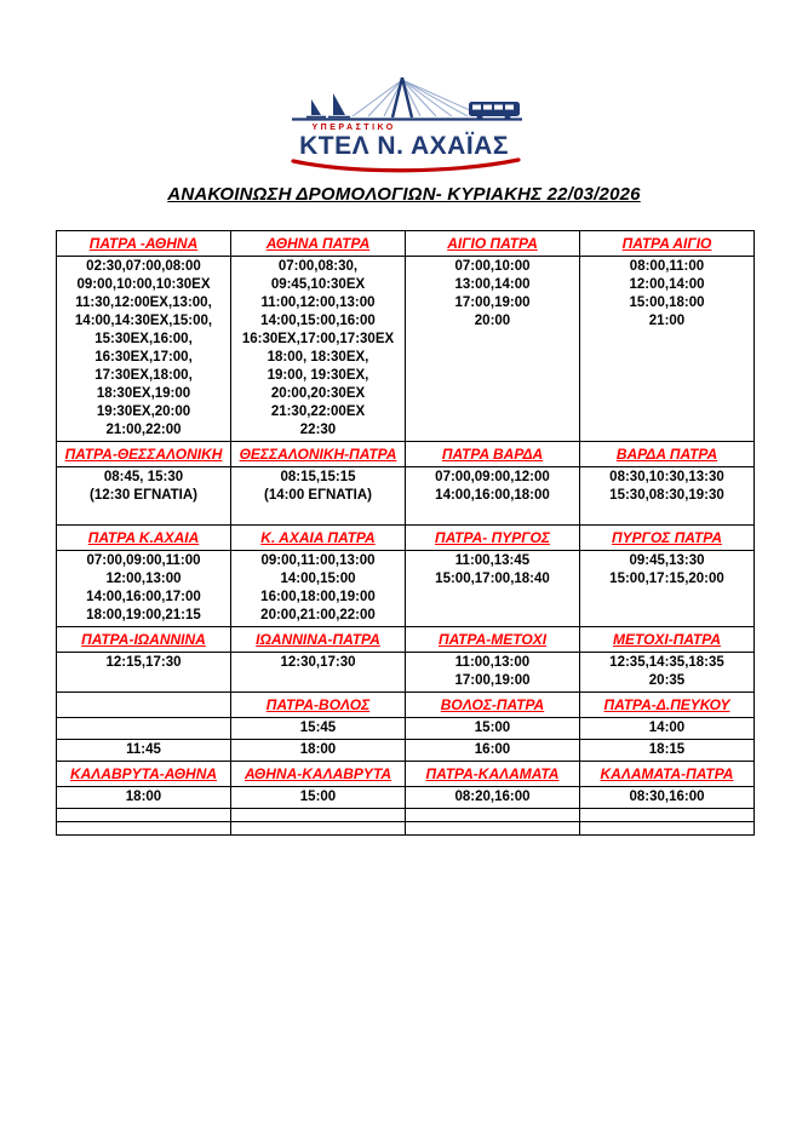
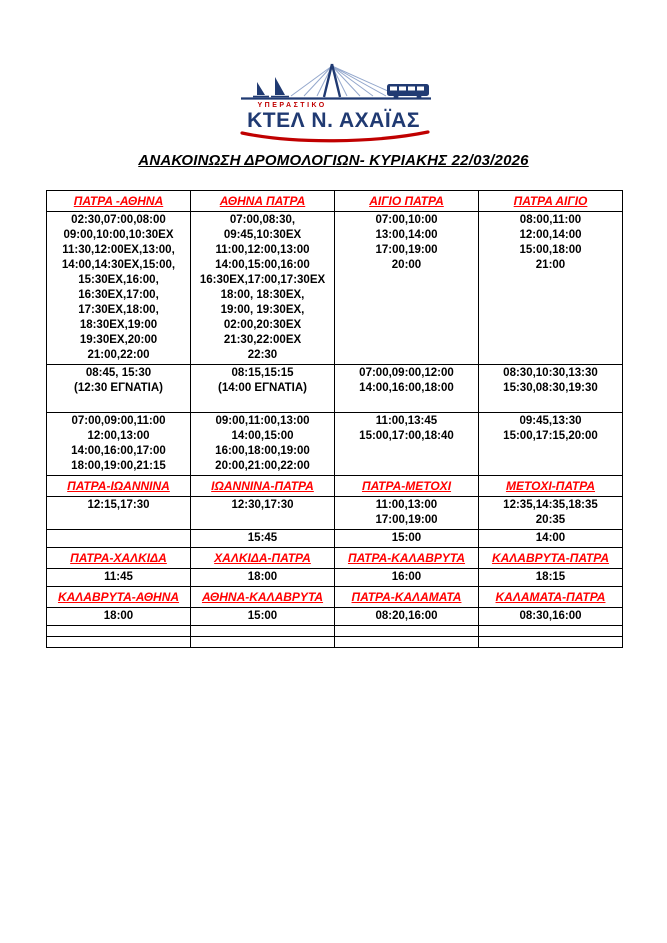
  ΚΤΕΛ Ν. ΑΧΑΪΑΣ
  ΑΝΑΚΟΙΝΩΣΗ ΔΡΟΜΟΛΟΓΙΩΝ- ΚΥΡΙΑΚΗΣ 22/03/2026
  ΠΑΤΡΑ -ΑΘΗΝΑ	ΑΘΗΝΑ ΠΑΤΡΑ	ΑΙΓΙΟ ΠΑΤΡΑ	ΠΑΤΡΑ ΑΙΓΙΟ
- 02:30,07:00,08:0009:00,10:00,10:30EX11:30,12:00EX,13:00,14:00,14:30EX,15:00,15:30EX,16:00,16:30EX,17:00,17:30EX,18:00,18:30EX,19:0019:30EX,20:0021:00,22:00	07:00,08:30,09:45,10:30EX11:00,12:00,13:0014:00,15:00,16:0016:30EX,17:00,17:30EX18:00, 18:30EX,19:00, 19:30EX,20:00,20:30EX21:30,22:00EX22:30	07:00,10:0013:00,14:0017:00,19:0020:00	08:00,11:0012:00,14:0015:00,18:0021:00
+ 02:30,07:00,08:0009:00,10:00,10:30EX11:30,12:00EX,13:00,14:00,14:30EX,15:00,15:30EX,16:00,16:30EX,17:00,17:30EX,18:00,18:30EX,19:0019:30EX,20:0021:00,22:00	07:00,08:30,09:45,10:30EX11:00,12:00,13:0014:00,15:00,16:0016:30EX,17:00,17:30EX18:00, 18:30EX,19:00, 19:30EX,02:00,20:30EX21:30,22:00EX22:30	07:00,10:0013:00,14:0017:00,19:0020:00	08:00,11:0012:00,14:0015:00,18:0021:00
- ΠΑΤΡΑ-ΘΕΣΣΑΛΟΝΙΚΗ	ΘΕΣΣΑΛΟΝΙΚΗ-ΠΑΤΡΑ	ΠΑΤΡΑ ΒΑΡΔΑ	ΒΑΡΔΑ ΠΑΤΡΑ
  08:45, 15:30(12:30 ΕΓΝΑΤΙΑ)	08:15,15:15(14:00 ΕΓΝΑΤΙΑ)	07:00,09:00,12:0014:00,16:00,18:00	08:30,10:30,13:3015:30,08:30,19:30
- ΠΑΤΡΑ Κ.ΑΧΑΙΑ	Κ. ΑΧΑΙΑ ΠΑΤΡΑ	ΠΑΤΡΑ- ΠΥΡΓΟΣ	ΠΥΡΓΟΣ ΠΑΤΡΑ
  07:00,09:00,11:0012:00,13:0014:00,16:00,17:0018:00,19:00,21:15	09:00,11:00,13:0014:00,15:0016:00,18:00,19:0020:00,21:00,22:00	11:00,13:4515:00,17:00,18:40	09:45,13:3015:00,17:15,20:00
  ΠΑΤΡΑ-ΙΩΑΝΝΙΝΑ	ΙΩΑΝΝΙΝΑ-ΠΑΤΡΑ	ΠΑΤΡΑ-ΜΕΤΟΧΙ	ΜΕΤΟΧΙ-ΠΑΤΡΑ
  12:15,17:30	12:30,17:30	11:00,13:0017:00,19:00	12:35,14:35,18:3520:35
- 	ΠΑΤΡΑ-ΒΟΛΟΣ	ΒΟΛΟΣ-ΠΑΤΡΑ	ΠΑΤΡΑ-Δ.ΠΕΥΚΟΥ
  	15:45	15:00	14:00
+ ΠΑΤΡΑ-ΧΑΛΚΙΔΑ	ΧΑΛΚΙΔΑ-ΠΑΤΡΑ	ΠΑΤΡΑ-ΚΑΛΑΒΡΥΤΑ	ΚΑΛΑΒΡΥΤΑ-ΠΑΤΡΑ
  11:45	18:00	16:00	18:15
  ΚΑΛΑΒΡΥΤΑ-ΑΘΗΝΑ	ΑΘΗΝΑ-ΚΑΛΑΒΡΥΤΑ	ΠΑΤΡΑ-ΚΑΛΑΜΑΤΑ	ΚΑΛΑΜΑΤΑ-ΠΑΤΡΑ
  18:00	15:00	08:20,16:00	08:30,16:00
